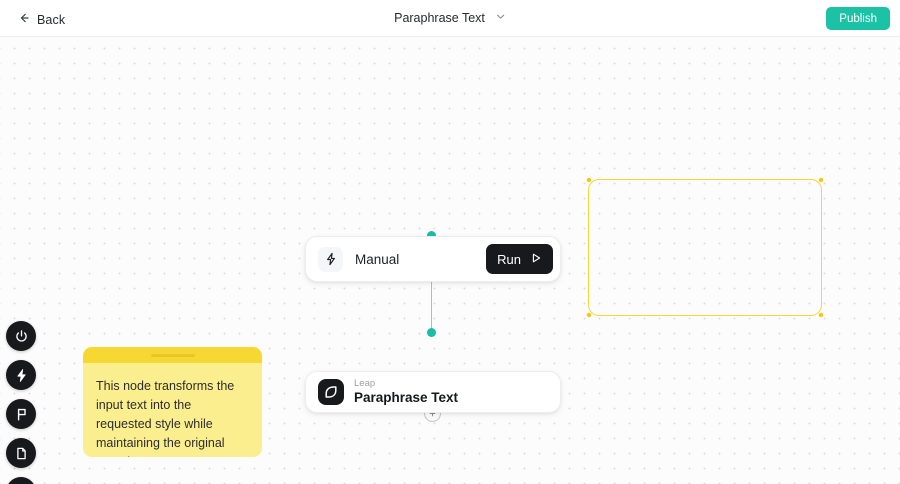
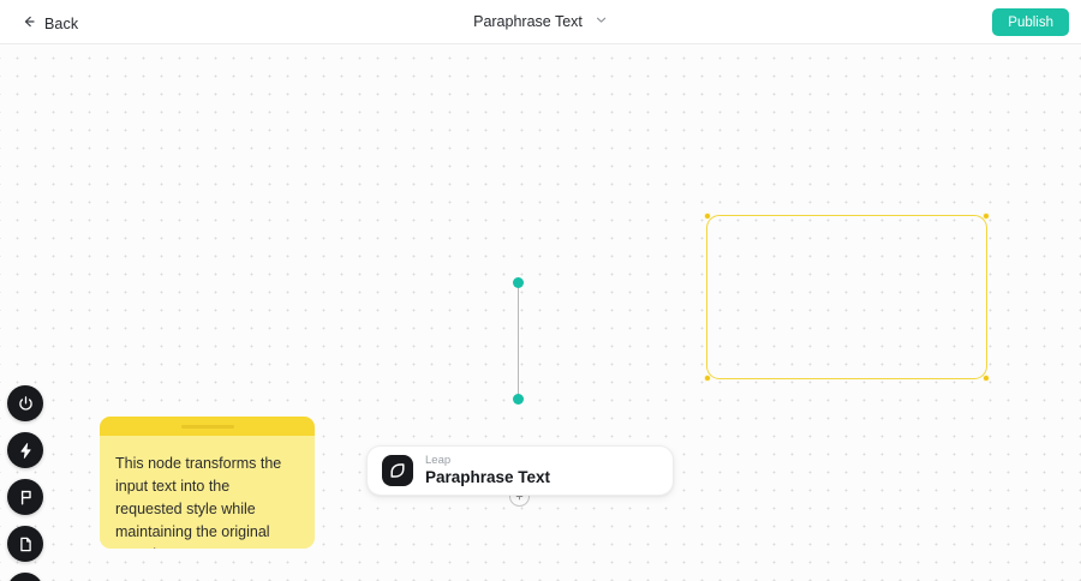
  Back
  Paraphrase Text
  Publish
  This node transforms the input text into the requested style while maintaining the original
- Manual
- Run
  Leap
  Paraphrase Text
